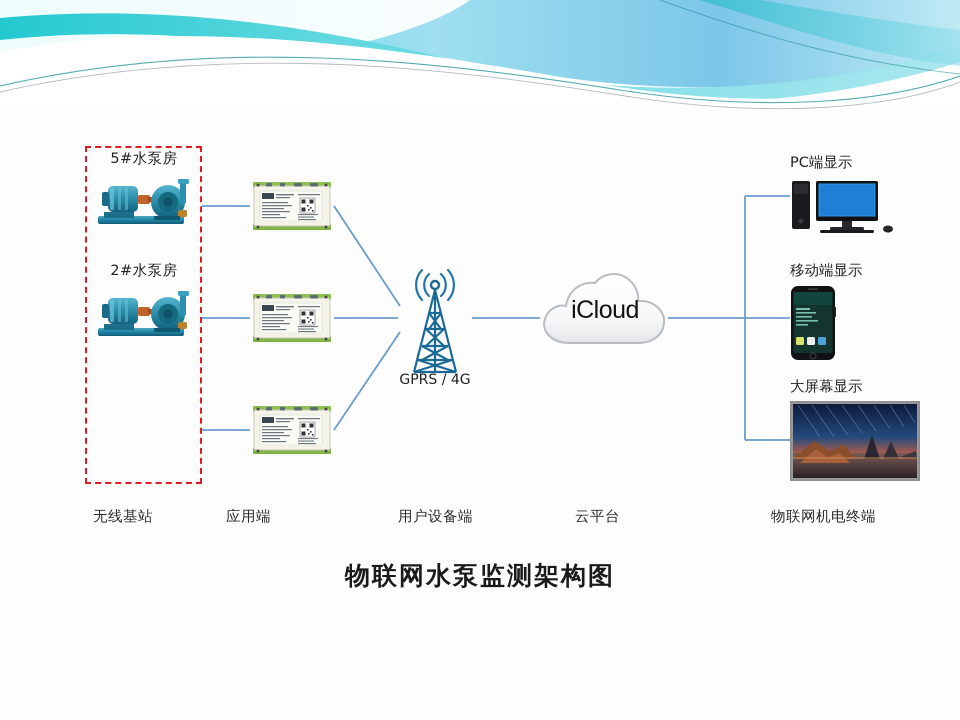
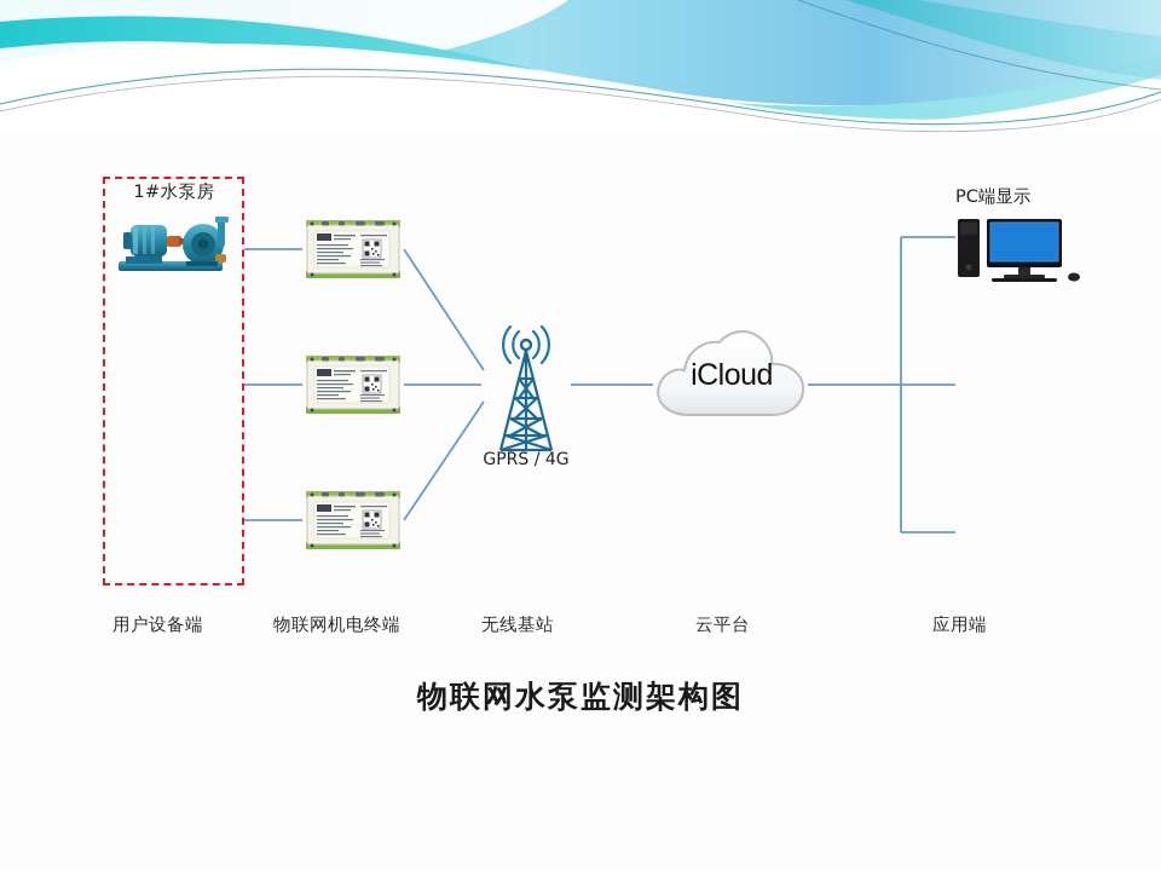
- 5#水泵房
+ 1#水泵房
- 2#水泵房
  GPRS / 4G
  iCloud
  PC端显示
- 移动端显示
- 大屏幕显示
- 无线基站
+ 用户设备端
- 应用端
+ 物联网机电终端
- 用户设备端
+ 无线基站
  云平台
- 物联网机电终端
+ 应用端
  物联网水泵监测架构图
